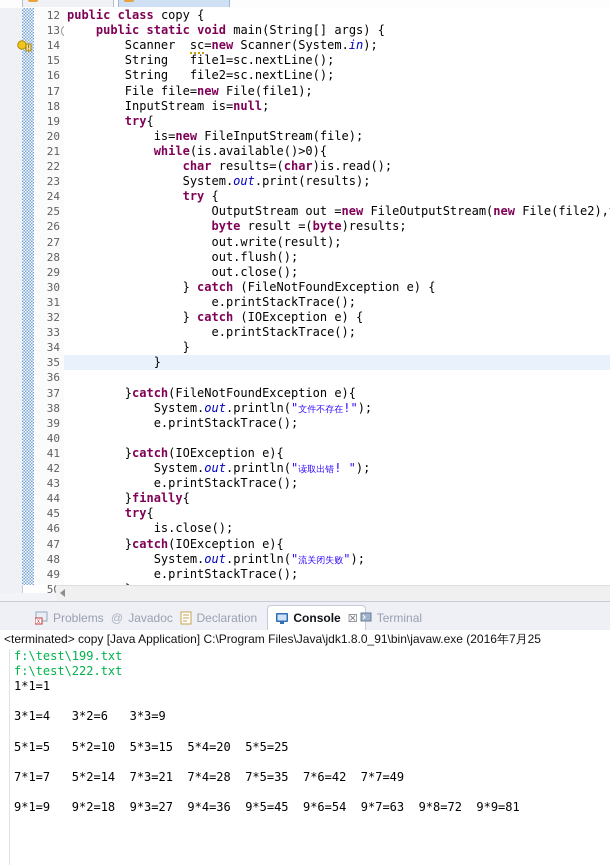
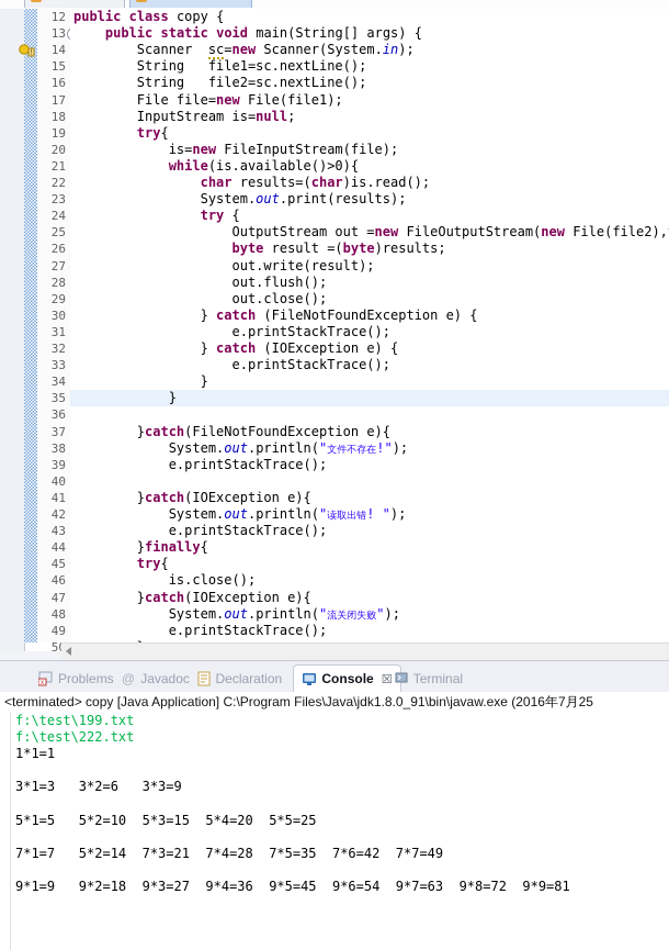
  12
  13
  14
  !
  15
  16
  17
  18
  19
  20
  21
  22
  23
  24
  25
  26
  27
  28
  29
  30
  31
  32
  33
  34
  35
  36
  37
  38
  39
  40
  41
  42
  43
  44
  45
  46
  47
  48
  49
  public class copy {
  public static void main(String[] args) {
  Scanner sc=new Scanner(System.in);
  String file1=sc.nextLine();
  String file2=sc.nextLine();
  File file=new File(file1);
  InputStream is=null;
  try{
  is=new FileInputStream(file);
  while(is.available()>0){
  char results=(char)is.read();
  System.out.print(results);
  try {
  OutputStream out =new FileOutputStream(new File(file2),
  byte result =(byte)results;
  out.write(result);
  out.flush();
  out.close();
  } catch (FileNotFoundException e) {
  e.printStackTrace();
  } catch (IOException e) {
  e.printStackTrace();
  }
  }
  }catch(FileNotFoundException e){
  System.out.println("文件不存在!");
  e.printStackTrace();
  }catch(IOException e){
  System.out.println("读取出错! ");
  e.printStackTrace();
  }finally{
  try{
  is.close();
  }catch(IOException e){
  System.out.println("流关闭失败");
  e.printStackTrace();
  Problems
  @
  Javadoc
  Declaration
  Console
  ☒
  Terminal
  <terminated> copy [Java Application] C:\Program Files\Java\jdk1.8.0_91\bin\javaw.exe (2016年7月25
  f:\test\199.txt
  f:\test\222.txt
  1*1=1
- 3*1=4 3*2=6 3*3=9
+ 3*1=3 3*2=6 3*3=9
  5*1=5 5*2=10 5*3=15 5*4=20 5*5=25
  7*1=7 5*2=14 7*3=21 7*4=28 7*5=35 7*6=42 7*7=49
  9*1=9 9*2=18 9*3=27 9*4=36 9*5=45 9*6=54 9*7=63 9*8=72 9*9=81
